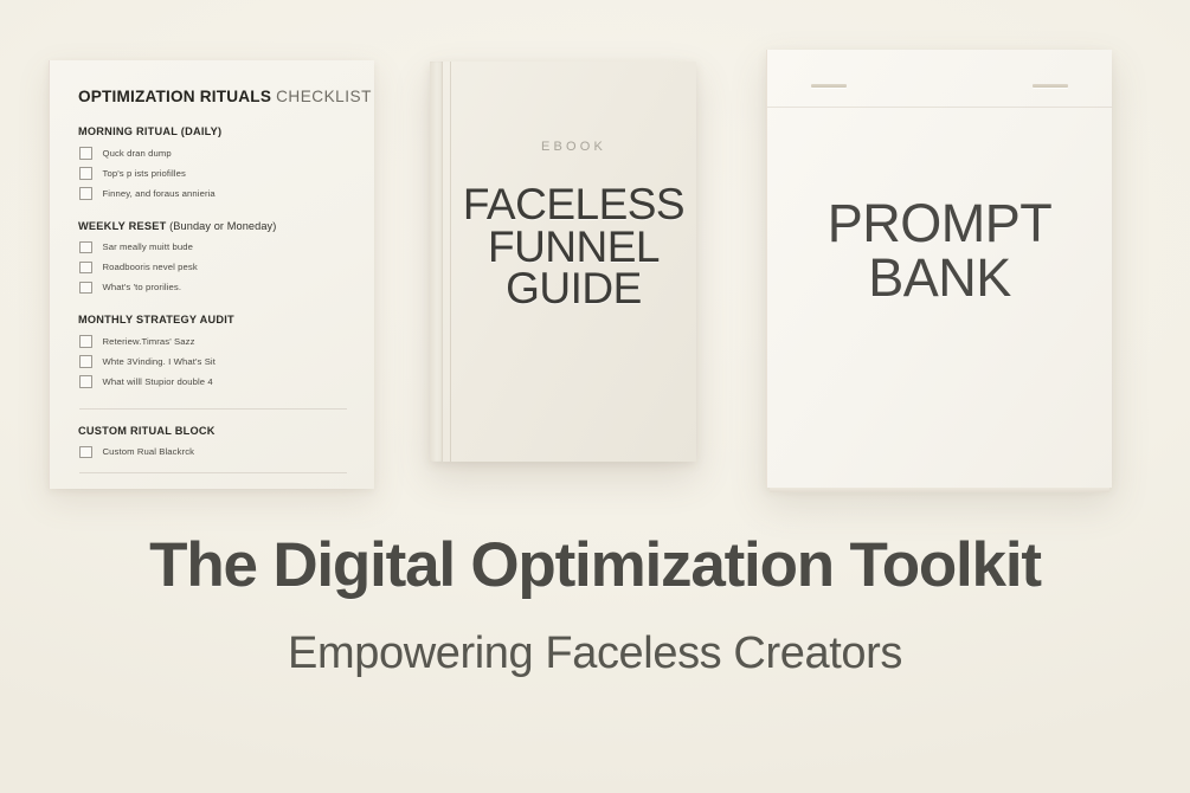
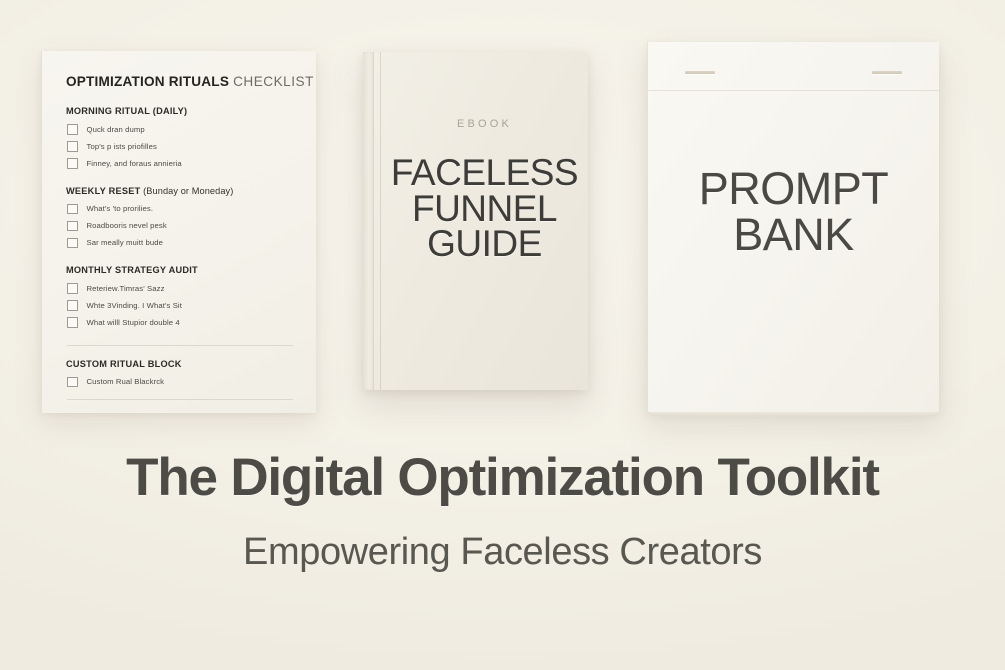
  OPTIMIZATION RITUALS CHECKLIST
  MORNING RITUAL (DAILY)
  Quck dran dump
  Top's p ists priofilles
  Finney, and foraus annieria
  WEEKLY RESET (Bunday or Moneday)
- Sar meally muitt bude
+ What's 'to prorilies.
  Roadbooris nevel pesk
- What's 'to prorilies.
+ Sar meally muitt bude
  MONTHLY STRATEGY AUDIT
  Reteriew.Timras' Sazz
  Whte 3Vinding. I What's Sit
  What willl Stupior double 4
  CUSTOM RITUAL BLOCK
  Custom Rual Blackrck
  EBOOK
  FACELESS
  FUNNEL
  GUIDE
  PROMPT
  BANK
  The Digital Optimization Toolkit
  Empowering Faceless Creators
